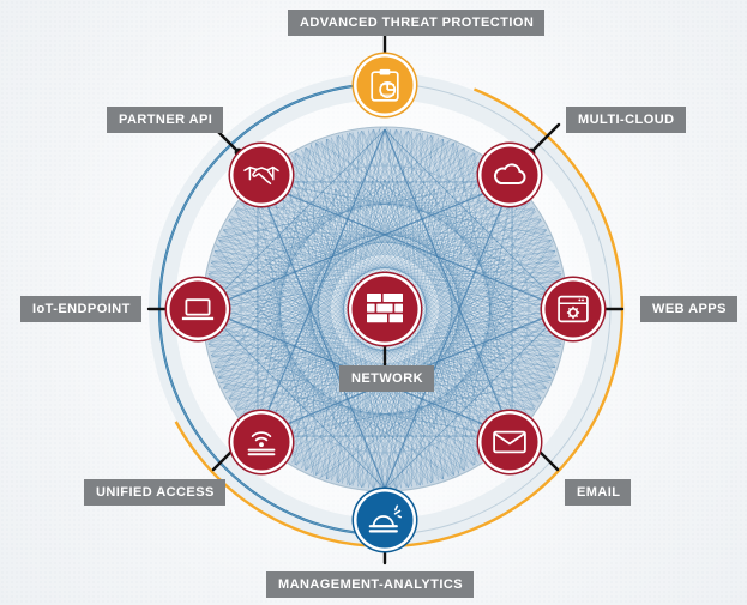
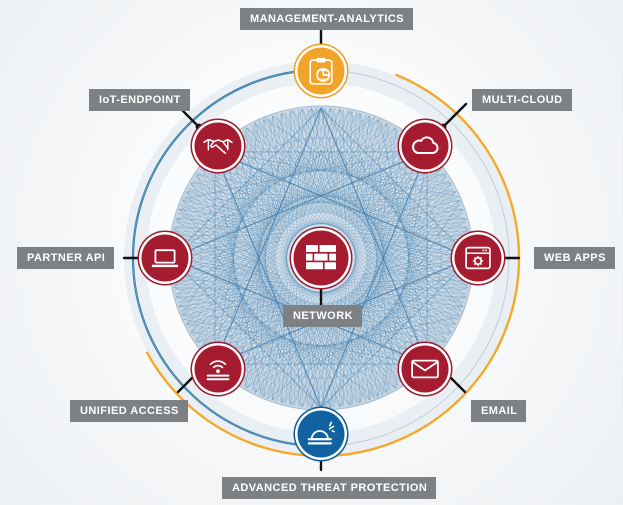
  NETWORK
- ADVANCED THREAT PROTECTION
+ MANAGEMENT-ANALYTICS
- PARTNER API
+ IoT-ENDPOINT
  MULTI-CLOUD
- IoT-ENDPOINT
+ PARTNER API
  WEB APPS
  UNIFIED ACCESS
  EMAIL
- MANAGEMENT-ANALYTICS
+ ADVANCED THREAT PROTECTION
